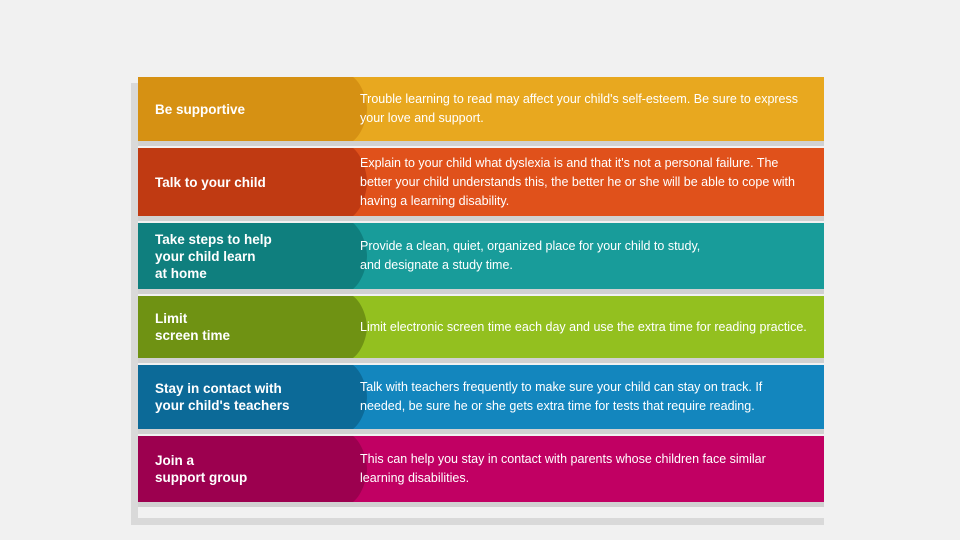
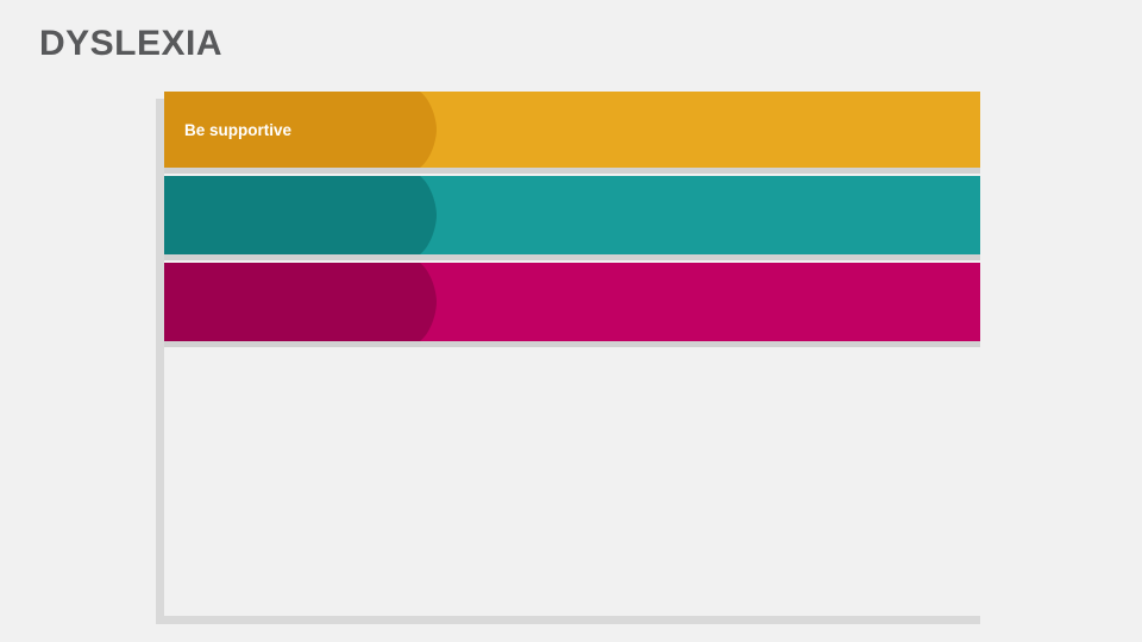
+ DYSLEXIA
  Be supportive
- Trouble learning to read may affect your child's self-esteem. Be sure to express your love and support.
- Talk to your child
- Explain to your child what dyslexia is and that it's not a personal failure. The better your child understands this, the better he or she will be able to cope with having a learning disability.
- Take steps to help
- your child learn
- at home
- Provide a clean, quiet, organized place for your child to study,
- and designate a study time.
- Limit
- screen time
- Limit electronic screen time each day and use the extra time for reading practice.
- Stay in contact with
- your child's teachers
- Talk with teachers frequently to make sure your child can stay on track. If needed, be sure he or she gets extra time for tests that require reading.
- Join a
- support group
- This can help you stay in contact with parents whose children face similar learning disabilities.
